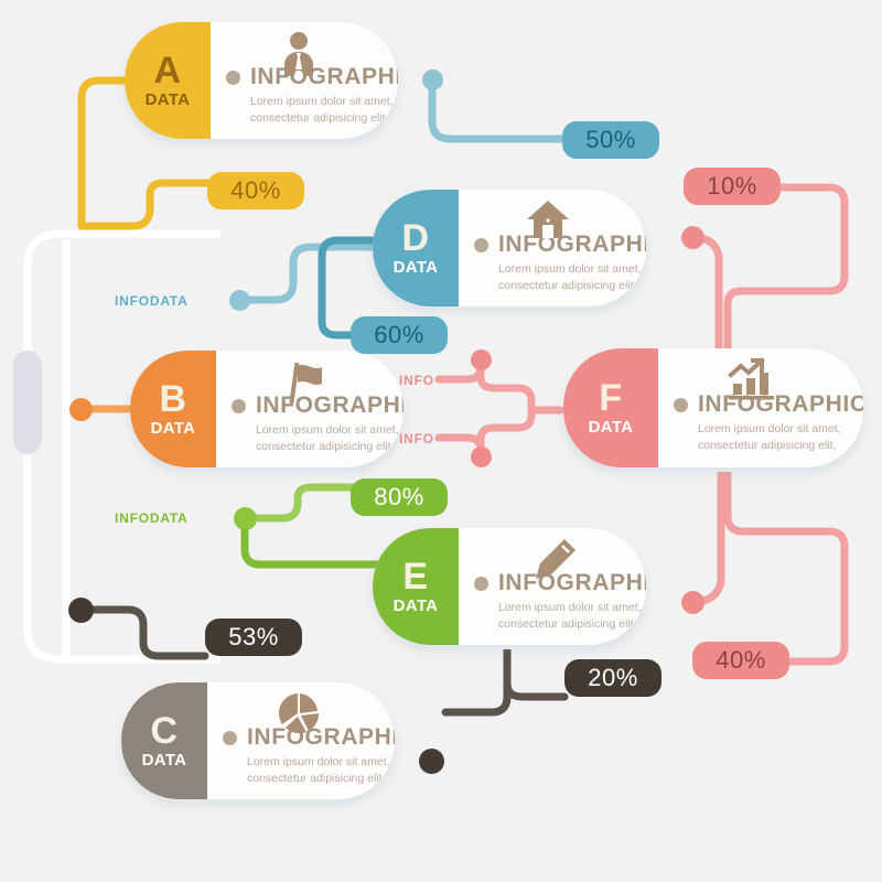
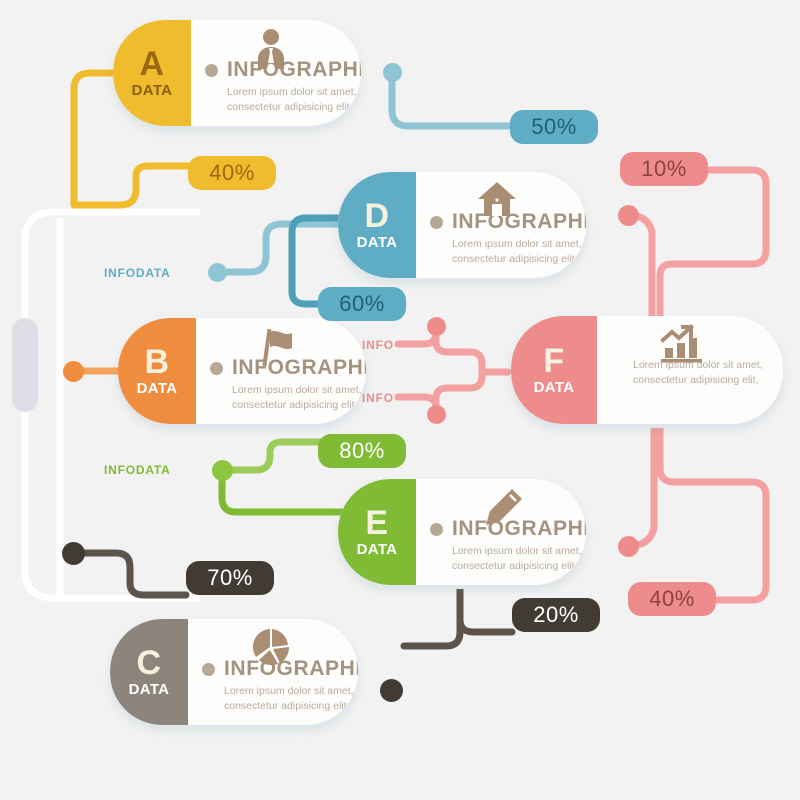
  A
  DATA
  INFOGRAPH
  Lorem ipsum dolor sit amet, consectetur adipisicing elit,
  D
  DATA
  INFOGRAPH
  Lorem ipsum dolor sit amet, consectetur adipisicing elit,
  B
  DATA
  INFOGRAPH
  Lorem ipsum dolor sit amet, consectetur adipisicing elit,
  F
  DATA
- INFOGRAPHIC
  Lorem ipsum dolor sit amet, consectetur adipisicing elit,
  E
  DATA
  INFOGRAPH
  Lorem ipsum dolor sit amet, consectetur adipisicing elit,
  C
  DATA
  INFOGRAPH
  Lorem ipsum dolor sit amet, consectetur adipisicing elit,
  40%
  50%
  10%
  60%
  80%
- 53%
+ 70%
  20%
  40%
  INFODATA
  INFO
  INFO
  INFODATA
